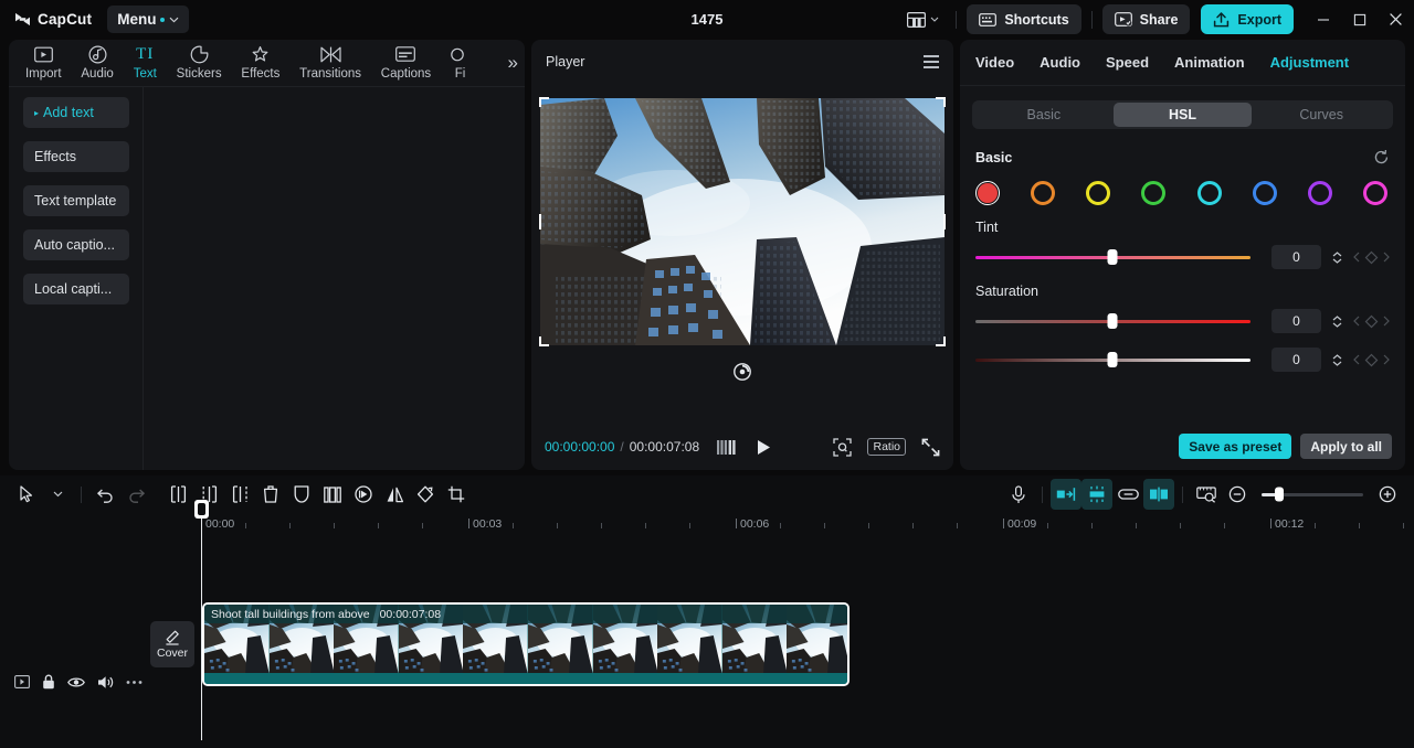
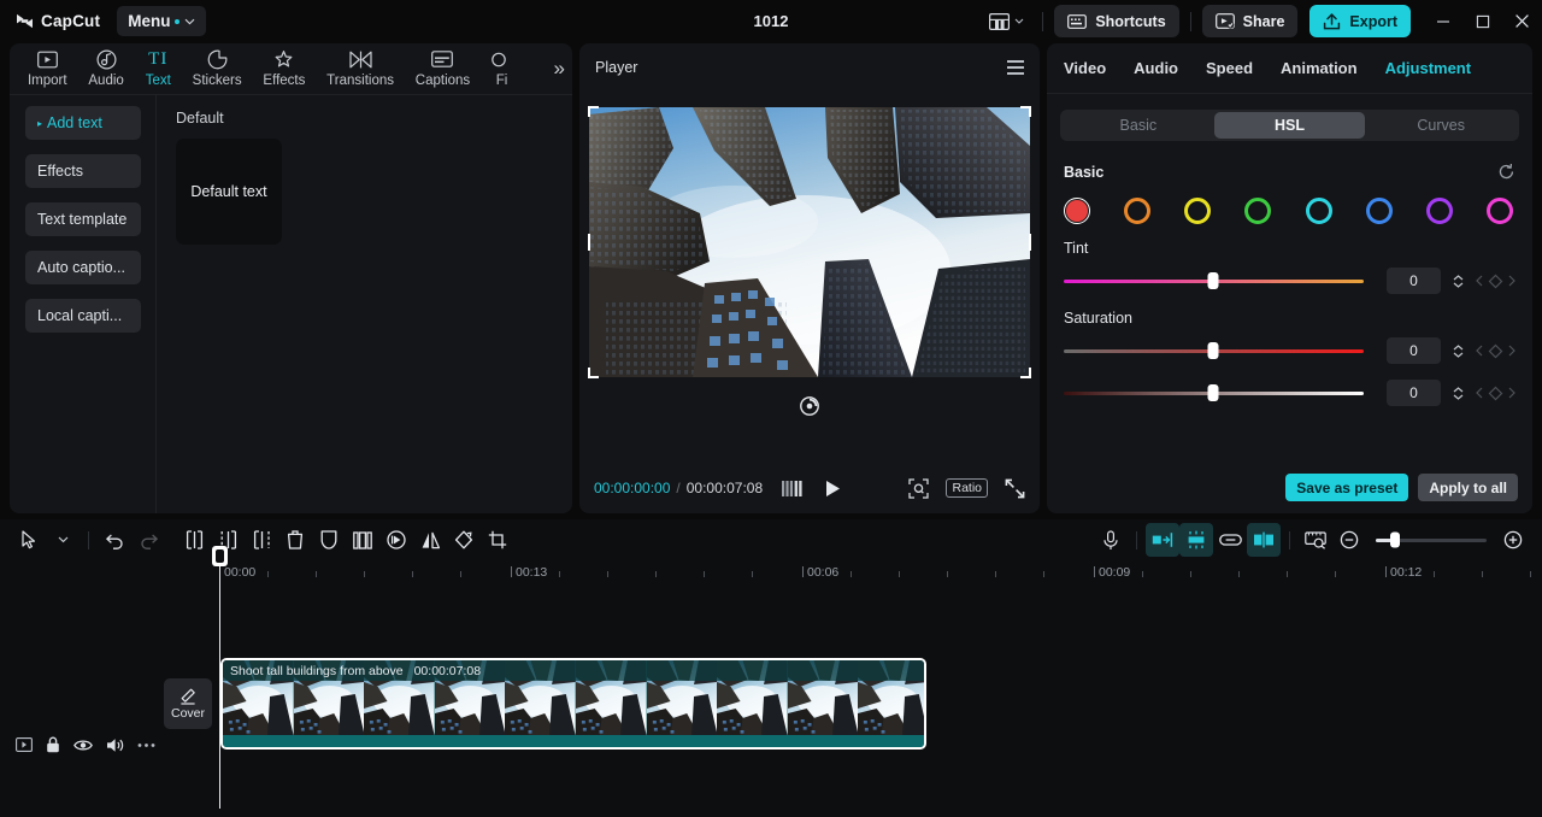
- 1475
+ 1012
  CapCut
  Menu
  Shortcuts
  Share
  Export
  Import
  Audio
  TI
  Text
  Stickers
  Effects
  Transitions
  Captions
  Fi
  »
  ▸
  Add text
  Effects
  Text template
  Auto captio...
  Local capti...
+ Default
+ Default text
  Player
  00:00:00:00
  /
  00:00:07:08
  Ratio
  Video
  Audio
  Speed
  Animation
  Adjustment
  Basic
  HSL
  Curves
  Basic
  Tint
  0
  Saturation
  0
  0
  Save as preset
  Apply to all
  00:00
- 00:03
+ 00:13
  00:06
  00:09
  00:12
  Cover
  Shoot tall buildings from above
  00:00:07:08
